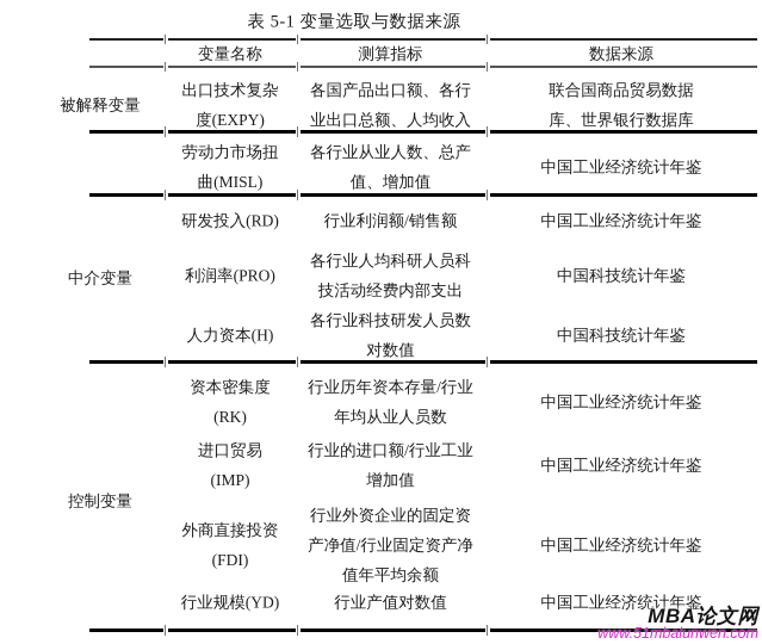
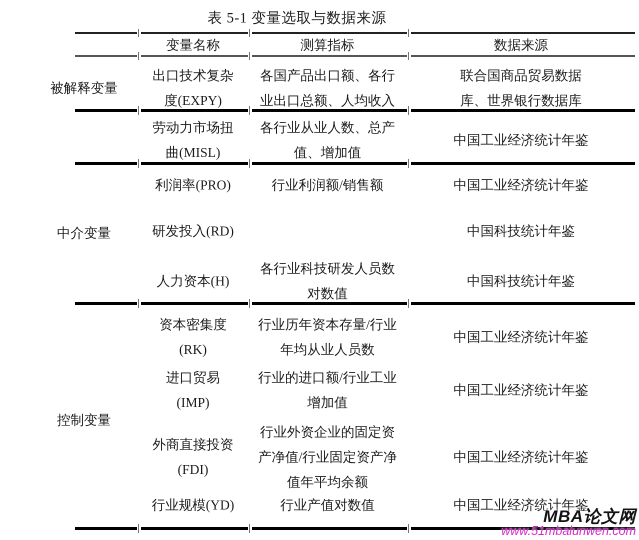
  表 5-1 变量选取与数据来源
  变量名称
  测算指标
  数据来源
  被解释变量
  中介变量
  控制变量
  出口技术复杂
  度(EXPY)
  各国产品出口额、各行
  业出口总额、人均收入
  联合国商品贸易数据
  库、世界银行数据库
  劳动力市场扭
  曲(MISL)
  各行业从业人数、总产
  值、增加值
  中国工业经济统计年鉴
- 研发投入(RD)
+ 利润率(PRO)
  行业利润额/销售额
  中国工业经济统计年鉴
- 利润率(PRO)
+ 研发投入(RD)
- 各行业人均科研人员科
- 技活动经费内部支出
  中国科技统计年鉴
  人力资本(H)
  各行业科技研发人员数
  对数值
  中国科技统计年鉴
  资本密集度
  (RK)
  行业历年资本存量/行业
  年均从业人员数
  中国工业经济统计年鉴
  进口贸易
  (IMP)
  行业的进口额/行业工业
  增加值
  中国工业经济统计年鉴
  外商直接投资
  (FDI)
  行业外资企业的固定资
  产净值/行业固定资产净
  值年平均余额
  中国工业经济统计年鉴
  行业规模(YD)
  行业产值对数值
  中国工业经济统计年鉴
  MBA论文网
  www.51mbalunwen.com
